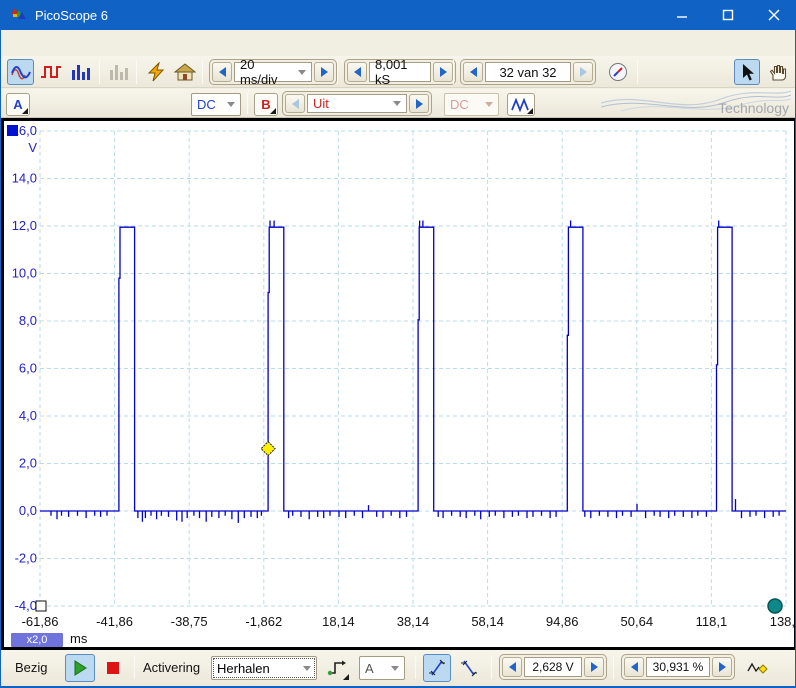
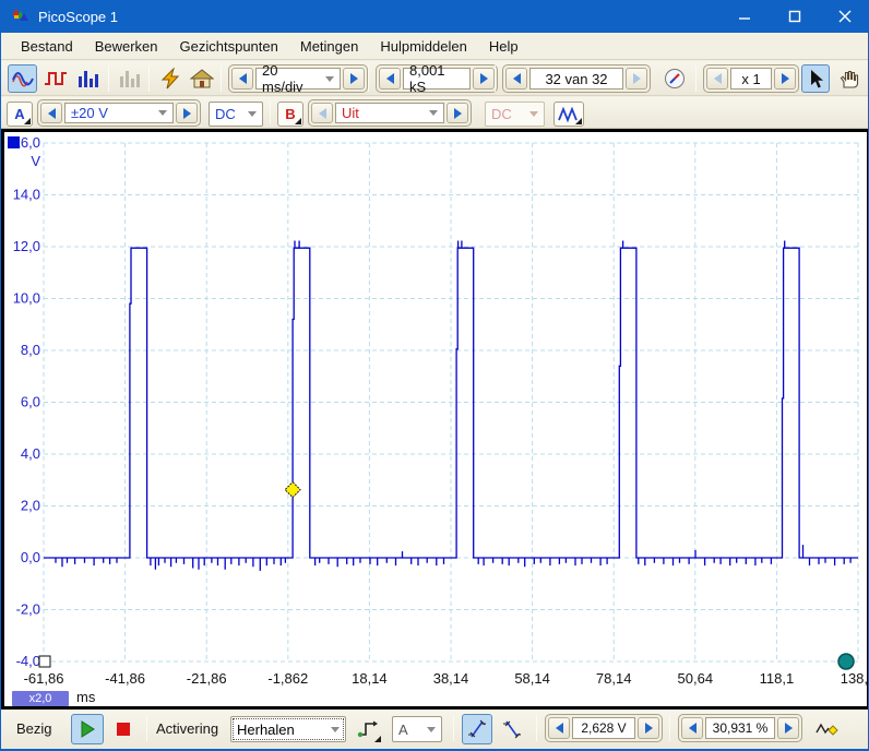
- PicoScope 6
+ PicoScope 1
+ Bestand
+ Bewerken
+ Gezichtspunten
+ Metingen
+ Hulpmiddelen
+ Help
  20 ms/div
  8,001 kS
  32 van 32
+ x 1
  A
+ ±20 V
  DC
  B
  Uit
  DC
- Technology
  6,0
  14,0
  12,0
  10,0
  8,0
  6,0
  4,0
  2,0
  0,0
  -2,0
  -4,0
  -61,86
  -41,86
- -38,75
+ -21,86
  -1,862
  18,14
  38,14
  58,14
- 94,86
+ 78,14
  50,64
  118,1
  138,
  V
  x2,0
  ms
  Bezig
  Activering
  Herhalen
  A
  2,628 V
  30,931 %
